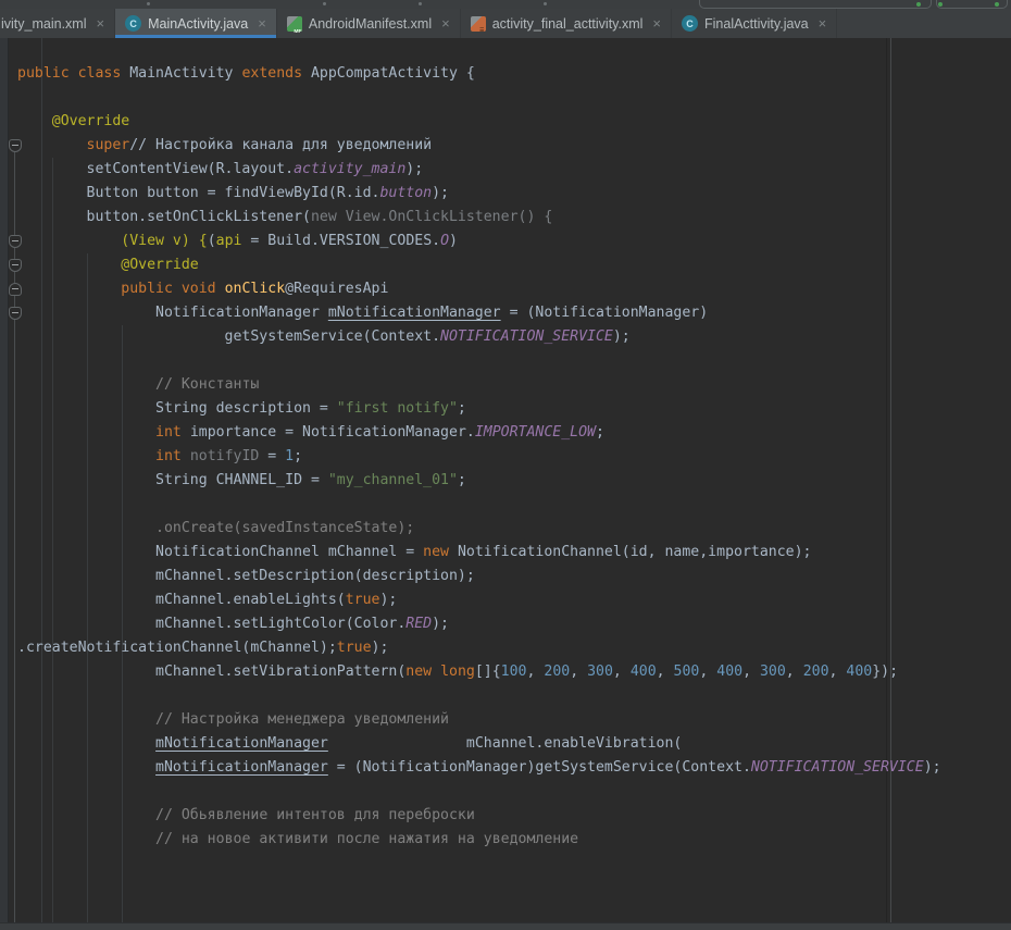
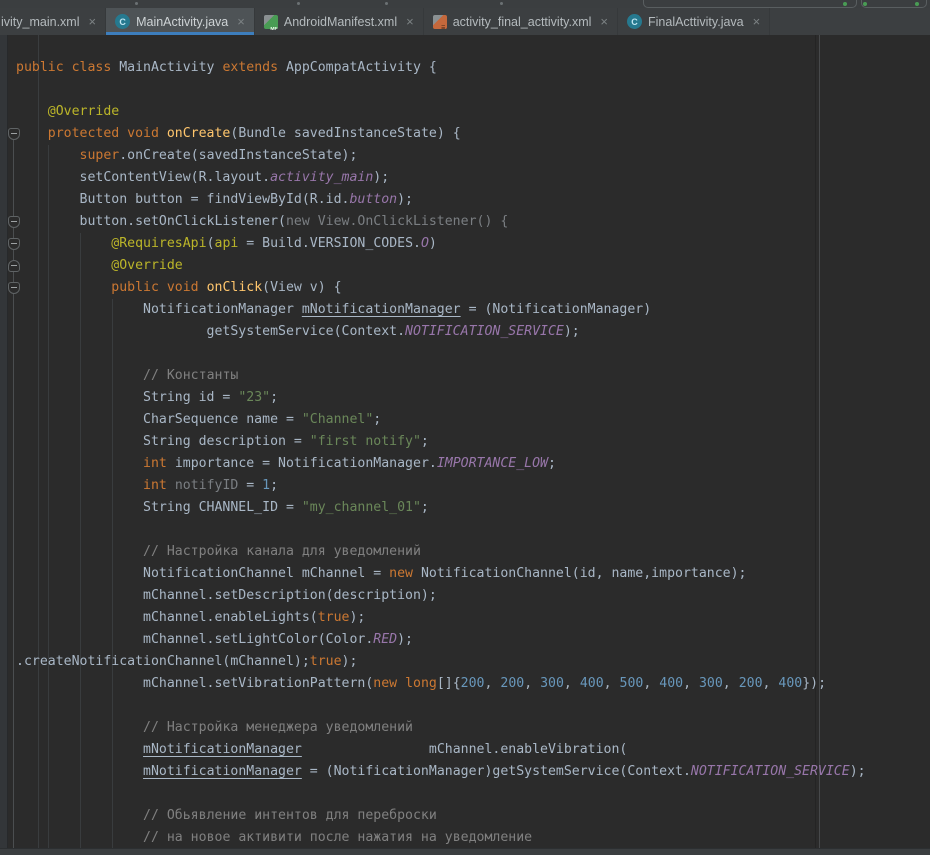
  ivity_main.xml
  ×
  C
  MainActivity.java
  ×
  AndroidManifest.xml
  ×
  activity_final_acttivity.xml
  ×
  C
  FinalActtivity.java
  ×
  public class MainActivity extends AppCompatActivity {
  @Override
+ protected void onCreate(Bundle savedInstanceState) {
- super// Настройка канала для уведомлений
+ super.onCreate(savedInstanceState);
  setContentView(R.layout.activity_main);
  Button button = findViewById(R.id.button);
  button.setOnClickListener(new View.OnClickListener() {
- (View v) {(api = Build.VERSION_CODES.O)
+ @RequiresApi(api = Build.VERSION_CODES.O)
  @Override
- public void onClick@RequiresApi
+ public void onClick(View v) {
  NotificationManager mNotificationManager = (NotificationManager)
  getSystemService(Context.NOTIFICATION_SERVICE);
  // Константы
+ String id = "23";
+ CharSequence name = "Channel";
  String description = "first notify";
  int importance = NotificationManager.IMPORTANCE_LOW;
  int notifyID = 1;
  String CHANNEL_ID = "my_channel_01";
- .onCreate(savedInstanceState);
+ // Настройка канала для уведомлений
  NotificationChannel mChannel = new NotificationChannel(id, name,importance);
  mChannel.setDescription(description);
  mChannel.enableLights(true);
  mChannel.setLightColor(Color.RED);
  .createNotificationChannel(mChannel);true);
- mChannel.setVibrationPattern(new long[]{100, 200, 300, 400, 500, 400, 300, 200, 400});
+ mChannel.setVibrationPattern(new long[]{200, 200, 300, 400, 500, 400, 300, 200, 400});
  // Настройка менеджера уведомлений
  mNotificationManager mChannel.enableVibration(
  mNotificationManager = (NotificationManager)getSystemService(Context.NOTIFICATION_SERVICE);
  // Обьявление интентов для переброски
  // на новое активити после нажатия на уведомление
